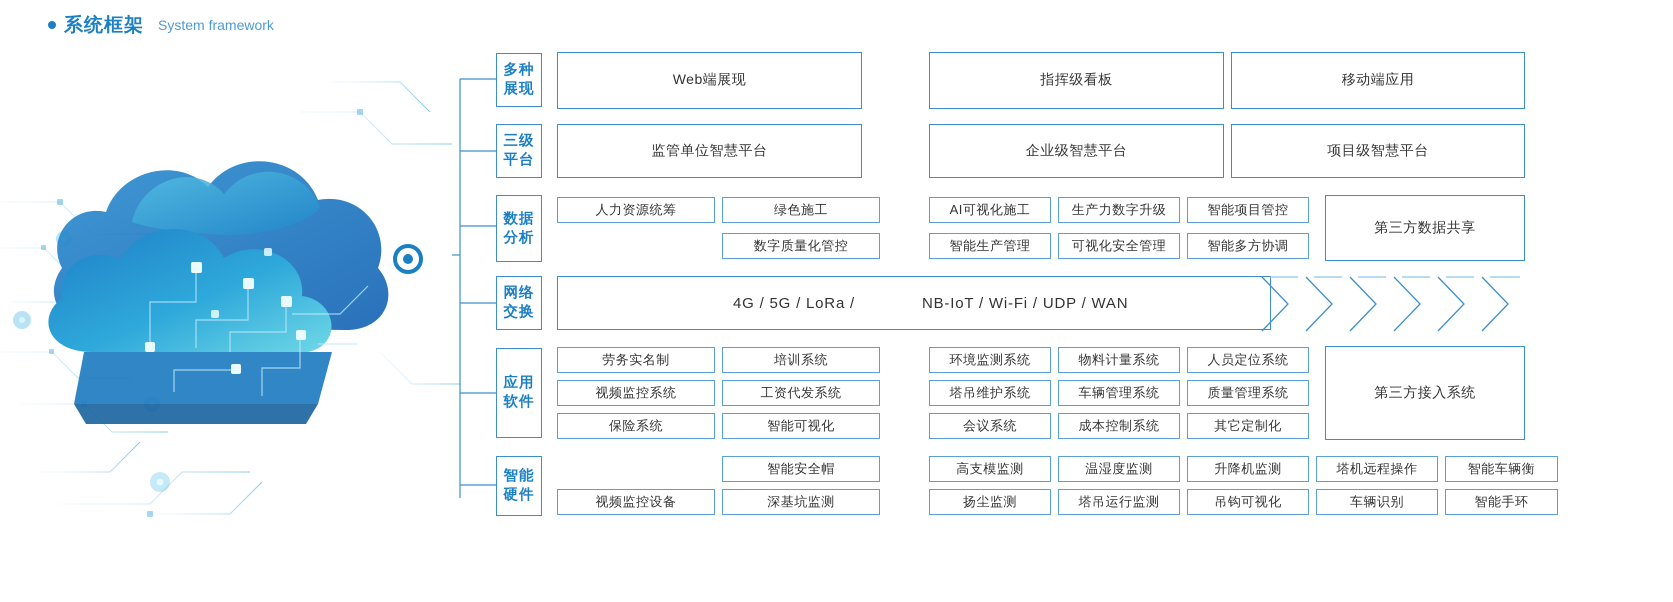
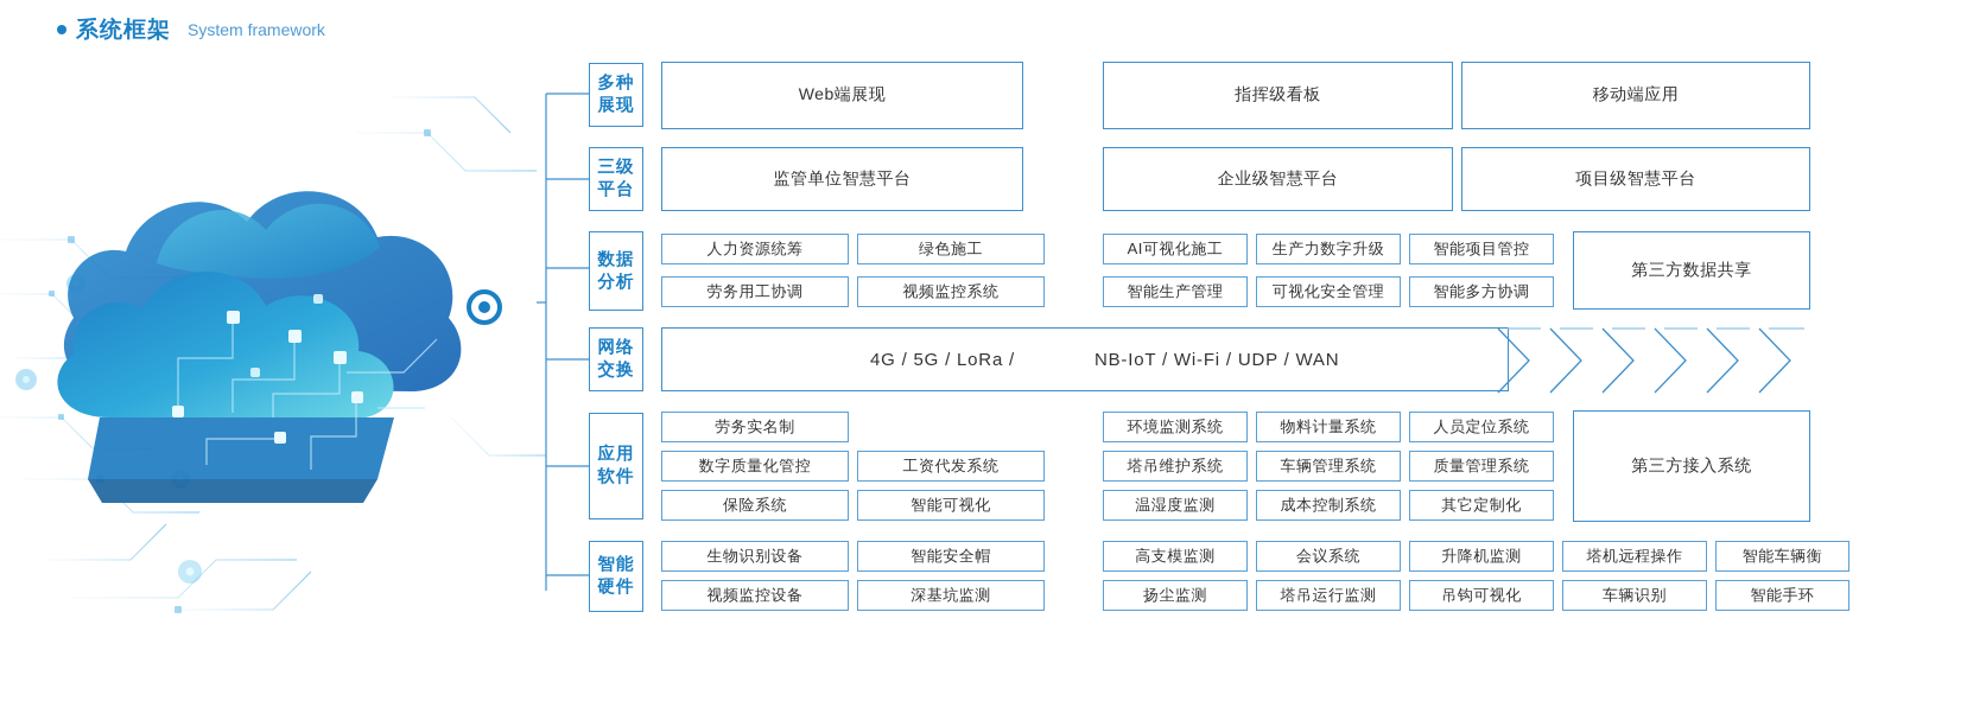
  系统框架
  System framework
  多种
  展现
  Web端展现
  指挥级看板
  移动端应用
  三级
  平台
  监管单位智慧平台
  企业级智慧平台
  项目级智慧平台
  数据
  分析
  人力资源统筹
  绿色施工
+ 劳务用工协调
- 数字质量化管控
+ 视频监控系统
  AI可视化施工
  生产力数字升级
  智能项目管控
  智能生产管理
  可视化安全管理
  智能多方协调
  第三方数据共享
  网络
  交换
  4G / 5G / LoRa /
  NB-IoT / Wi-Fi / UDP / WAN
  应用
  软件
  劳务实名制
- 培训系统
- 视频监控系统
+ 数字质量化管控
  工资代发系统
  保险系统
  智能可视化
  环境监测系统
  物料计量系统
  人员定位系统
  塔吊维护系统
  车辆管理系统
  质量管理系统
- 会议系统
+ 温湿度监测
  成本控制系统
  其它定制化
  第三方接入系统
  智能
  硬件
+ 生物识别设备
  智能安全帽
  视频监控设备
  深基坑监测
  高支模监测
- 温湿度监测
+ 会议系统
  升降机监测
  塔机远程操作
  智能车辆衡
  扬尘监测
  塔吊运行监测
  吊钩可视化
  车辆识别
  智能手环
